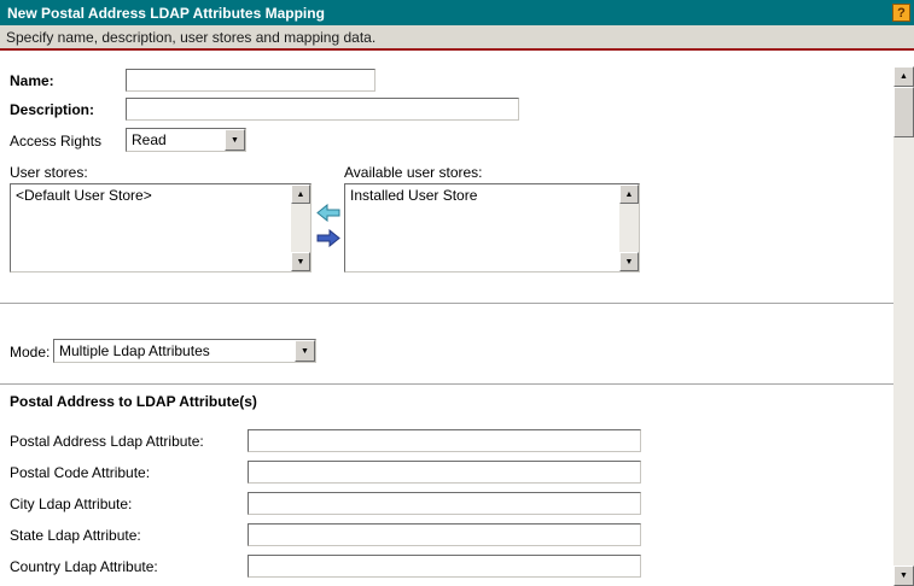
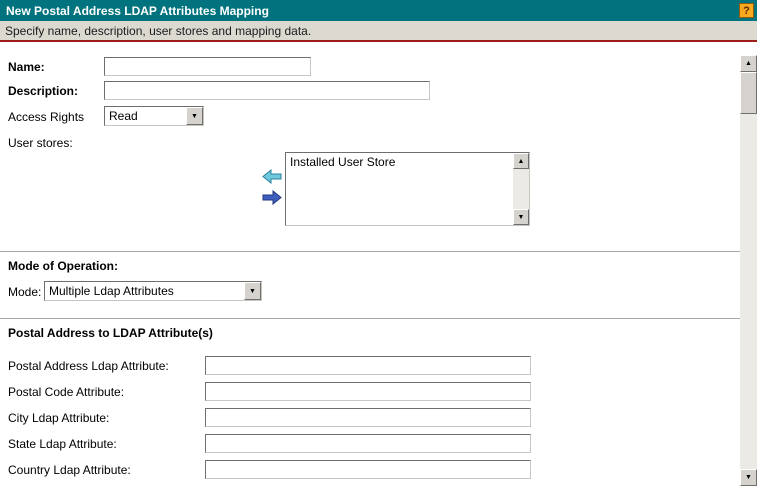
  New Postal Address LDAP Attributes Mapping
  ?
  Specify name, description, user stores and mapping data.
  Name:
  Description:
  Access Rights
  Read
  User stores:
- Available user stores:
- <Default User Store>
  Installed User Store
+ Mode of Operation:
  Mode:
  Multiple Ldap Attributes
  Postal Address to LDAP Attribute(s)
  Postal Address Ldap Attribute:
  Postal Code Attribute:
  City Ldap Attribute:
  State Ldap Attribute:
  Country Ldap Attribute:
